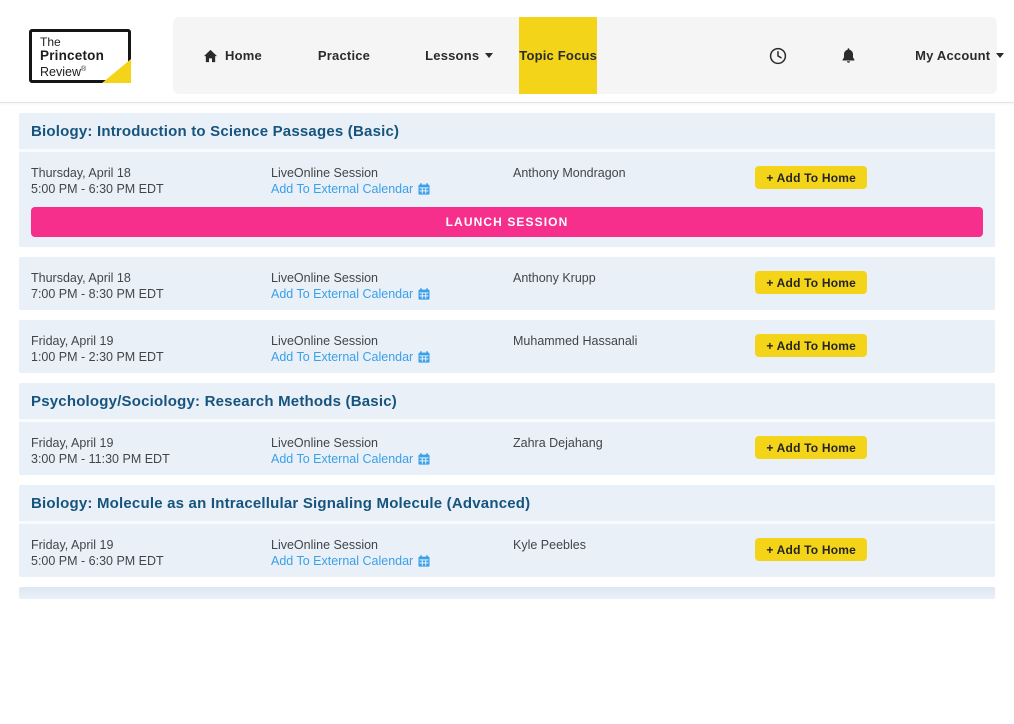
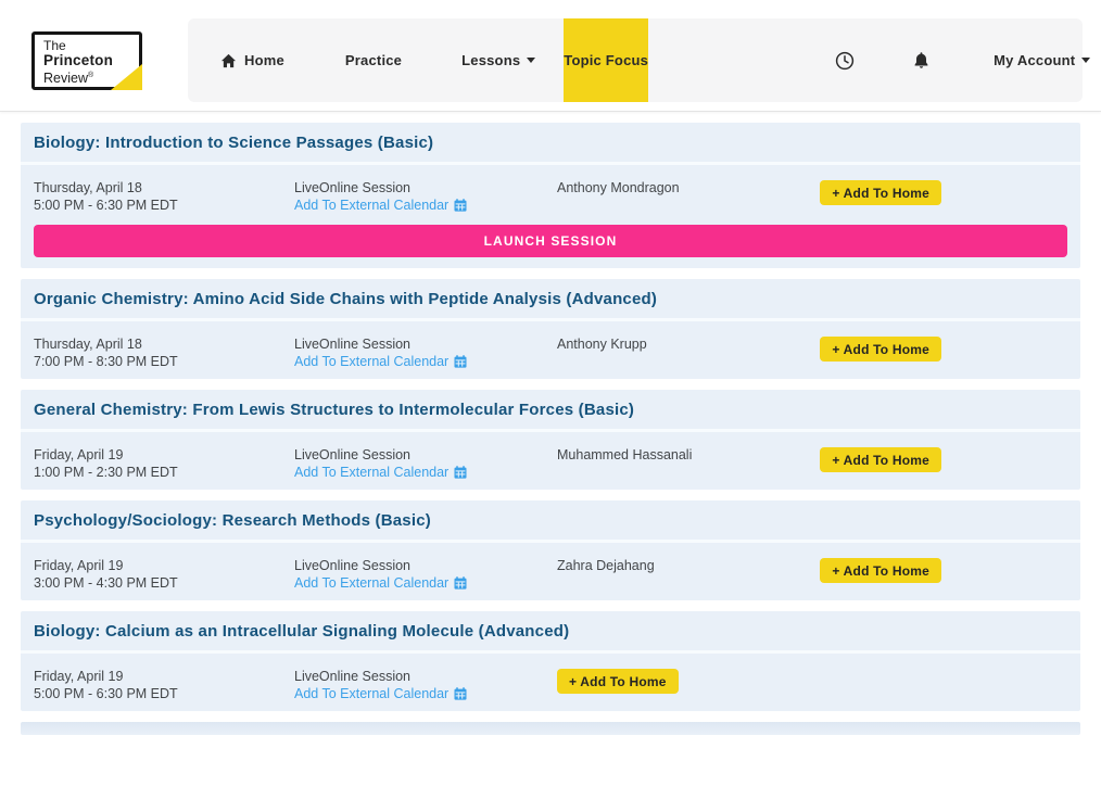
  The
  Princeton
  Review
  Home
  Practice
  Lessons
  Topic Focus
  My Account
  Biology: Introduction to Science Passages (Basic)
  Thursday, April 18
  5:00 PM - 6:30 PM EDT
  LiveOnline Session
  Add To External Calendar
  Anthony Mondragon
  + Add To Home
  LAUNCH SESSION
+ Organic Chemistry: Amino Acid Side Chains with Peptide Analysis (Advanced)
  Thursday, April 18
  7:00 PM - 8:30 PM EDT
  LiveOnline Session
  Add To External Calendar
  Anthony Krupp
  + Add To Home
+ General Chemistry: From Lewis Structures to Intermolecular Forces (Basic)
  Friday, April 19
  1:00 PM - 2:30 PM EDT
  LiveOnline Session
  Add To External Calendar
  Muhammed Hassanali
  + Add To Home
  Psychology/Sociology: Research Methods (Basic)
  Friday, April 19
- 3:00 PM - 11:30 PM EDT
+ 3:00 PM - 4:30 PM EDT
  LiveOnline Session
  Add To External Calendar
  Zahra Dejahang
  + Add To Home
- Biology: Molecule as an Intracellular Signaling Molecule (Advanced)
+ Biology: Calcium as an Intracellular Signaling Molecule (Advanced)
  Friday, April 19
  5:00 PM - 6:30 PM EDT
  LiveOnline Session
  Add To External Calendar
- Kyle Peebles
  + Add To Home
